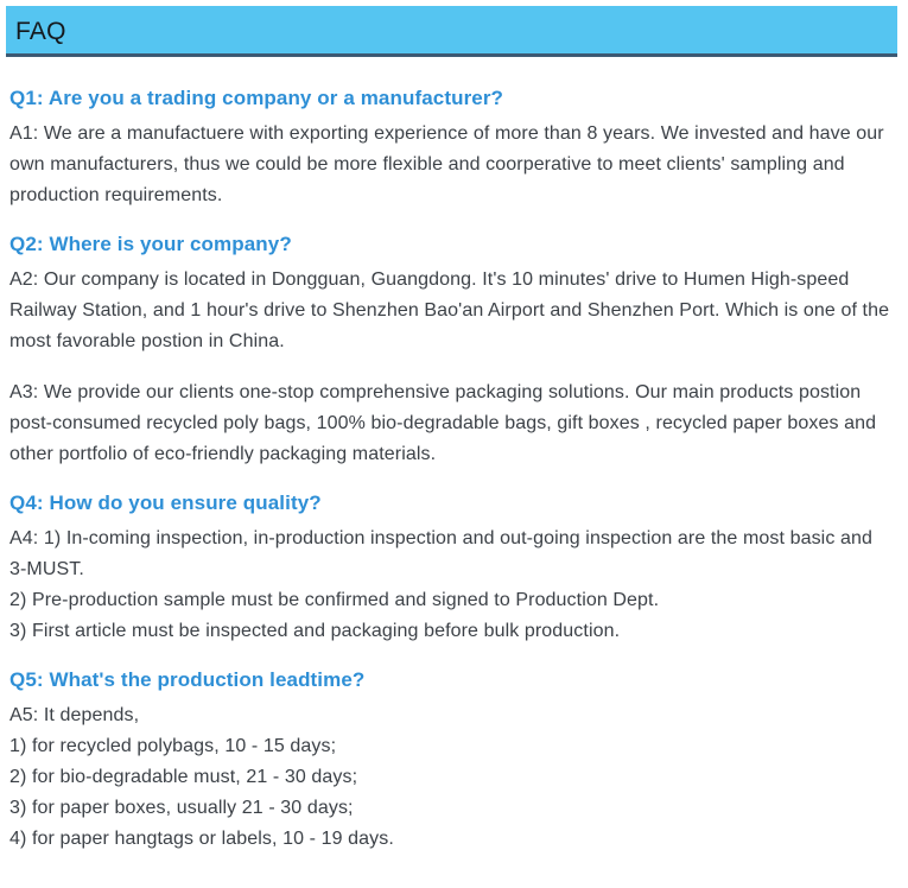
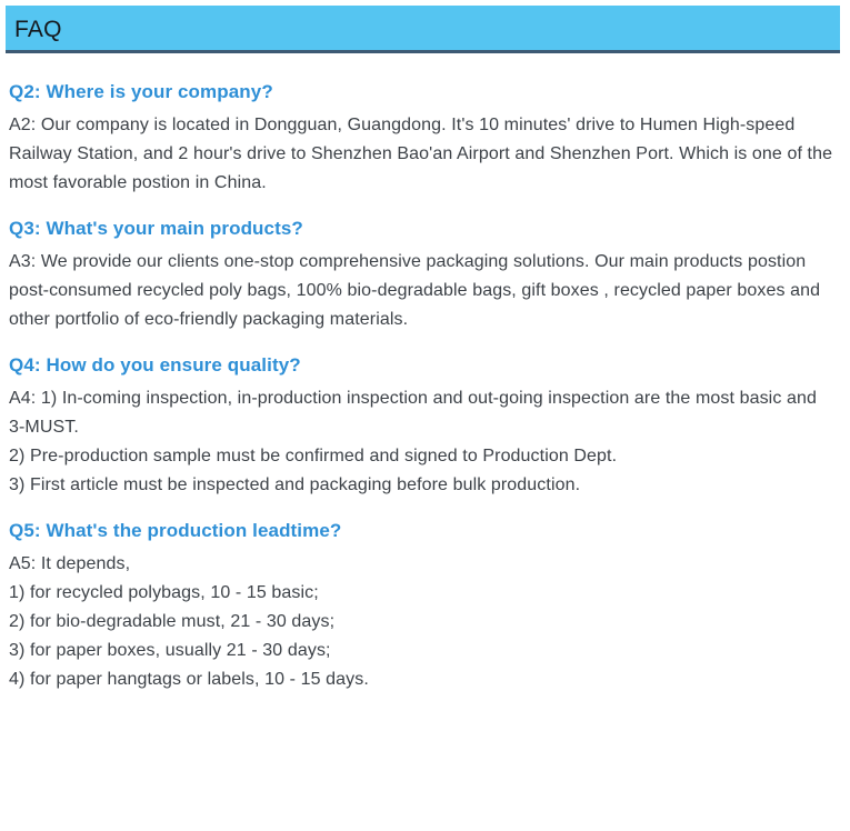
  FAQ
- Q1: Are you a trading company or a manufacturer?
- A1: We are a manufactuere with exporting experience of more than 8 years. We invested and have our own manufacturers, thus we could be more flexible and coorperative to meet clients' sampling and production requirements.
  Q2: Where is your company?
- A2: Our company is located in Dongguan, Guangdong. It's 10 minutes' drive to Humen High-speed Railway Station, and 1 hour's drive to Shenzhen Bao'an Airport and Shenzhen Port. Which is one of the most favorable postion in China.
+ A2: Our company is located in Dongguan, Guangdong. It's 10 minutes' drive to Humen High-speed Railway Station, and 2 hour's drive to Shenzhen Bao'an Airport and Shenzhen Port. Which is one of the most favorable postion in China.
+ Q3: What's your main products?
  A3: We provide our clients one-stop comprehensive packaging solutions. Our main products postion post-consumed recycled poly bags, 100% bio-degradable bags, gift boxes , recycled paper boxes and other portfolio of eco-friendly packaging materials.
  Q4: How do you ensure quality?
  A4: 1) In-coming inspection, in-production inspection and out-going inspection are the most basic and 3-MUST.
  2) Pre-production sample must be confirmed and signed to Production Dept.
  3) First article must be inspected and packaging before bulk production.
  Q5: What's the production leadtime?
  A5: It depends,
- 1) for recycled polybags, 10 - 15 days;
+ 1) for recycled polybags, 10 - 15 basic;
  2) for bio-degradable must, 21 - 30 days;
  3) for paper boxes, usually 21 - 30 days;
- 4) for paper hangtags or labels, 10 - 19 days.
+ 4) for paper hangtags or labels, 10 - 15 days.
